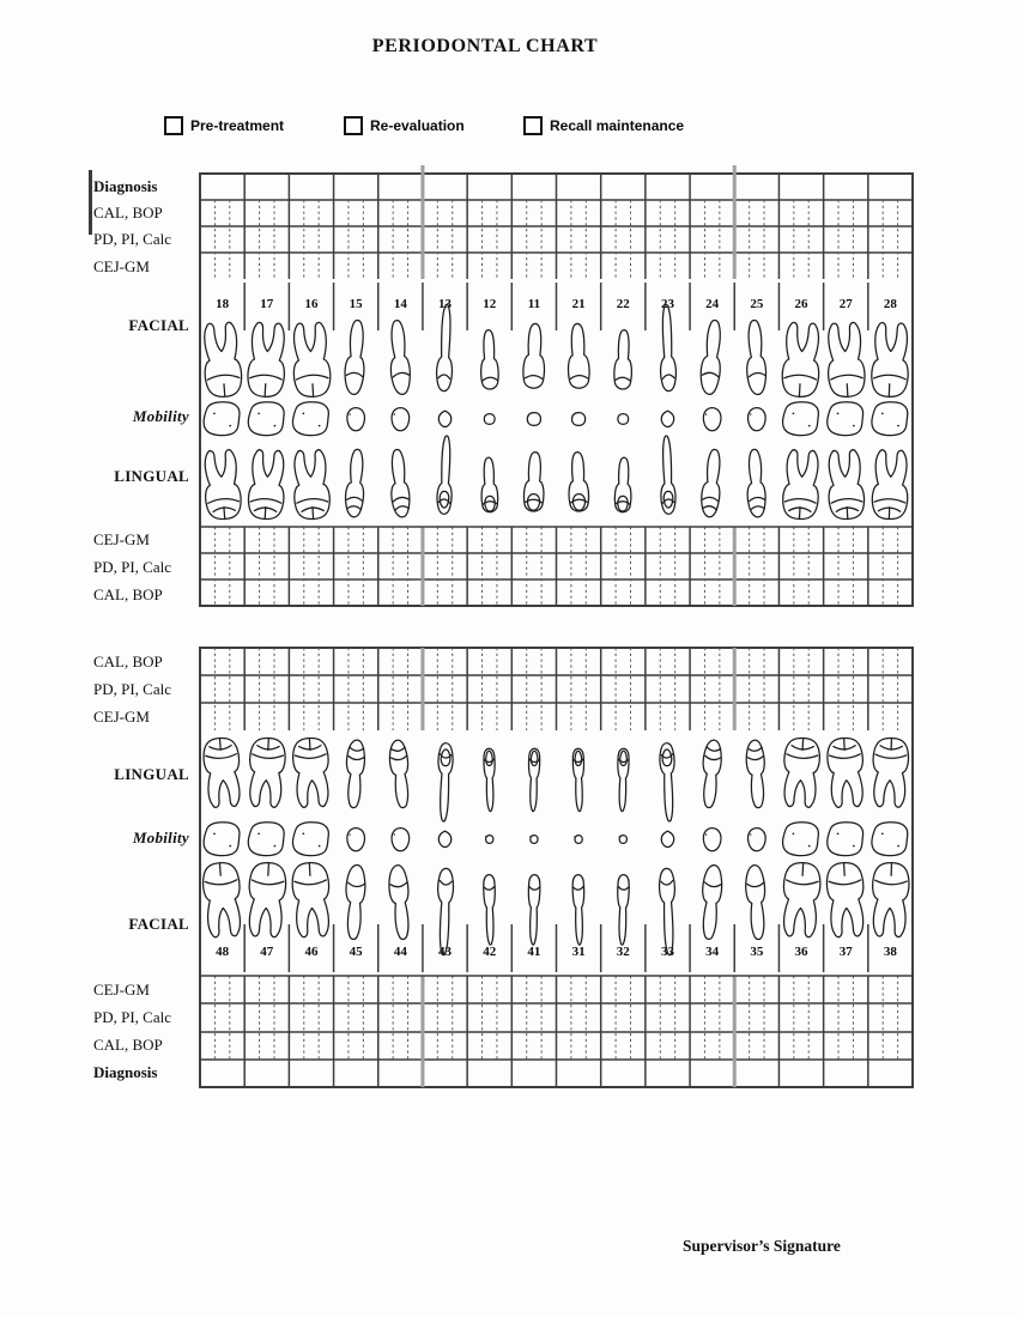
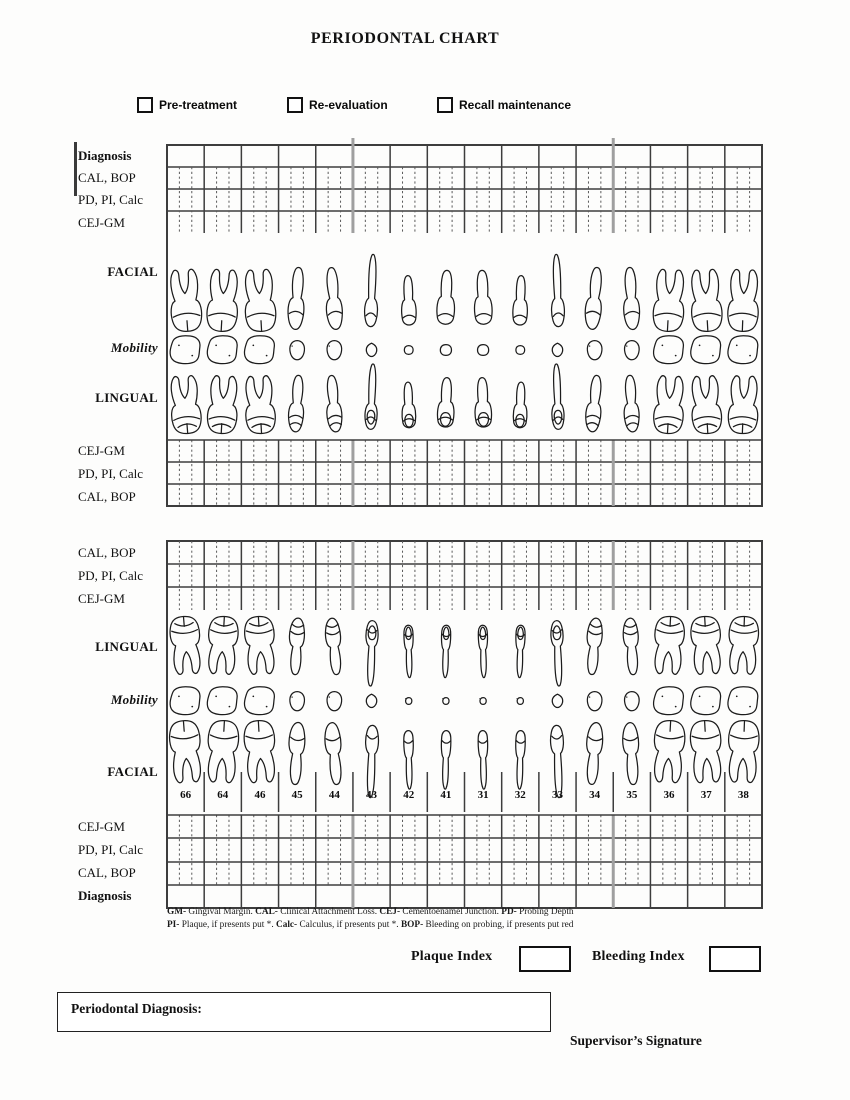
  PERIODONTAL CHART
  Pre-treatment
  Re-evaluation
  Recall maintenance
- 18
- 17
- 16
- 15
- 14
- 13
- 12
- 11
- 21
- 22
- 23
- 24
- 25
- 26
- 27
- 28
- 48
+ 66
- 47
+ 64
  46
  45
  44
  42
  41
  31
  32
  34
  35
  36
  37
  38
  Diagnosis
  CAL, BOP
  PD, PI, Calc
  CEJ-GM
  FACIAL
  Mobility
  LINGUAL
  CEJ-GM
  PD, PI, Calc
  CAL, BOP
  CAL, BOP
  PD, PI, Calc
  CEJ-GM
  LINGUAL
  Mobility
  FACIAL
  CEJ-GM
  PD, PI, Calc
  CAL, BOP
  Diagnosis
+ GM- Gingival Margin. CAL- Clinical Attachment Loss. CEJ- Cementoenamel Junction. PD- Probing Depth
+ PI- Plaque, if presents put *. Calc- Calculus, if presents put *. BOP- Bleeding on probing, if presents put red
+ Plaque Index
+ Bleeding Index
+ Periodontal Diagnosis:
  Supervisor’s Signature
